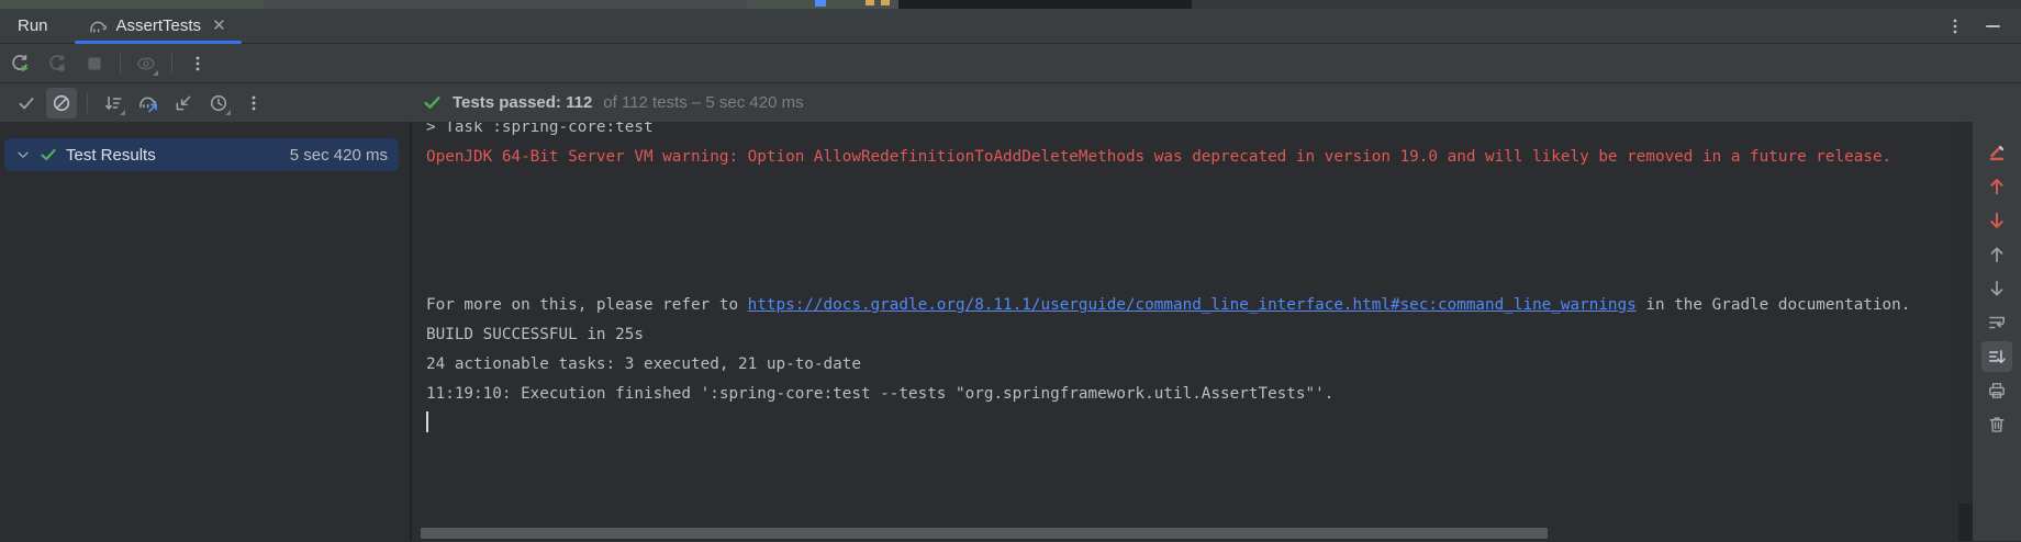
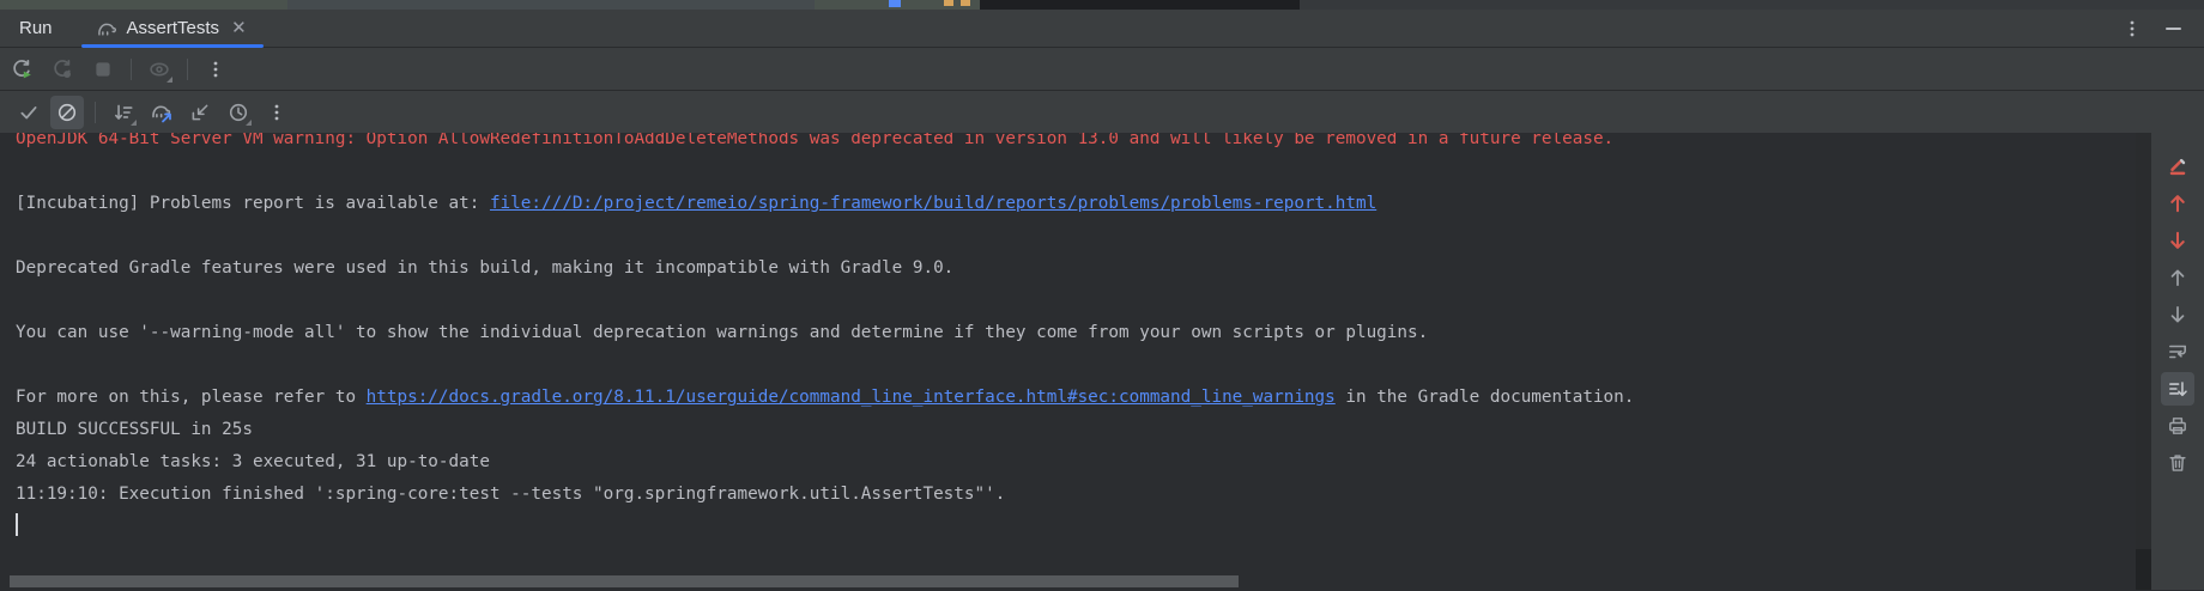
  Run
  AssertTests
  ✕
- Tests passed: 112
- of 112 tests – 5 sec 420 ms
- Test Results
- 5 sec 420 ms
- > Task :spring-core:test
- OpenJDK 64-Bit Server VM warning: Option AllowRedefinitionToAddDeleteMethods was deprecated in version 19.0 and will likely be removed in a future release.
+ OpenJDK 64-Bit Server VM warning: Option AllowRedefinitionToAddDeleteMethods was deprecated in version 13.0 and will likely be removed in a future release.
+ [Incubating] Problems report is available at: file:///D:/project/remeio/spring-framework/build/reports/problems/problems-report.html
+ Deprecated Gradle features were used in this build, making it incompatible with Gradle 9.0.
+ You can use '--warning-mode all' to show the individual deprecation warnings and determine if they come from your own scripts or plugins.
  For more on this, please refer to https://docs.gradle.org/8.11.1/userguide/command_line_interface.html#sec:command_line_warnings in the Gradle documentation.
  BUILD SUCCESSFUL in 25s
- 24 actionable tasks: 3 executed, 21 up-to-date
+ 24 actionable tasks: 3 executed, 31 up-to-date
  11:19:10: Execution finished ':spring-core:test --tests "org.springframework.util.AssertTests"'.
